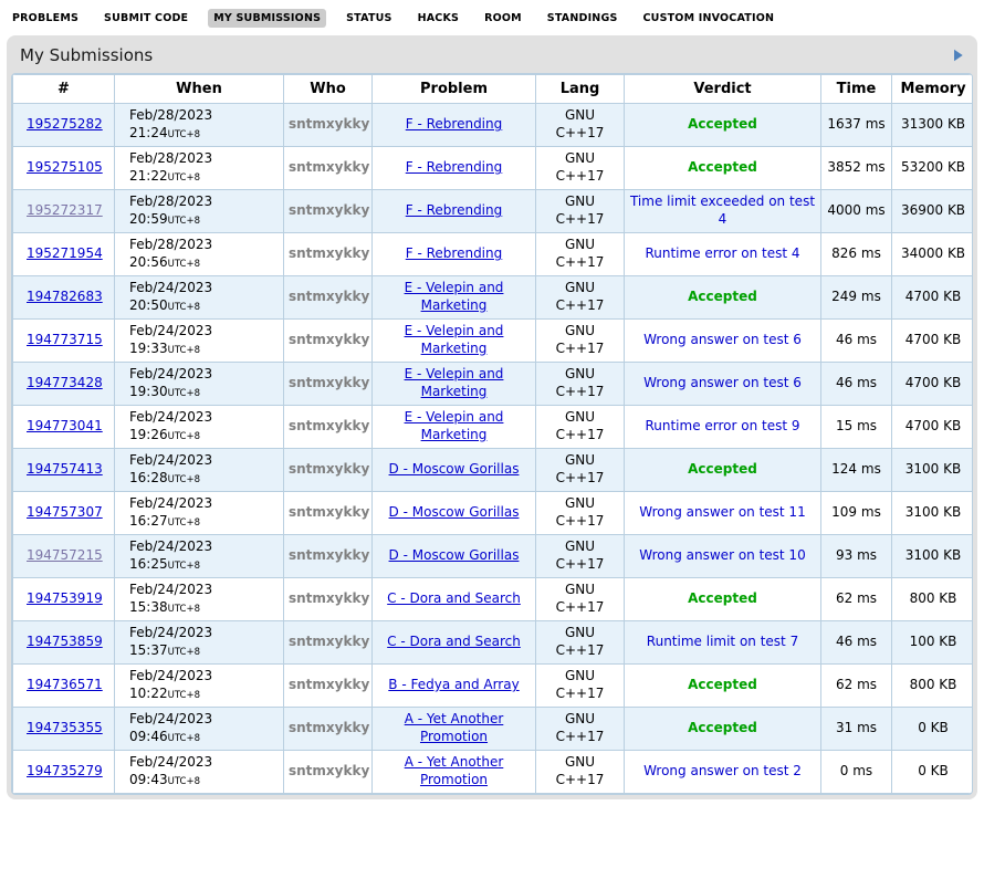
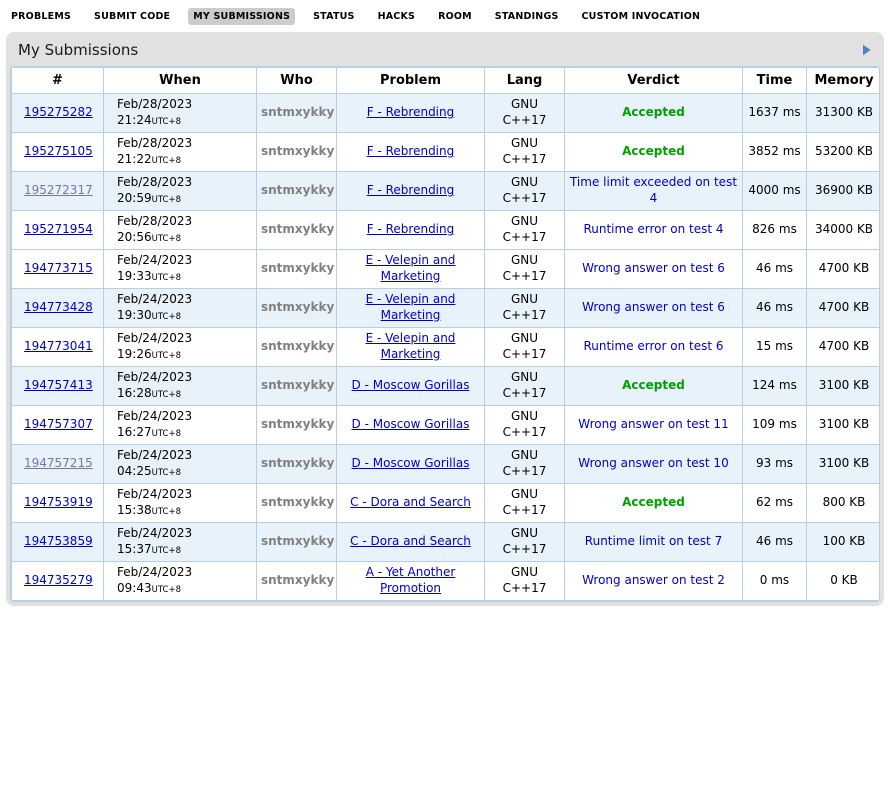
  PROBLEMS
  SUBMIT CODE
  MY SUBMISSIONS
  STATUS
  HACKS
  ROOM
  STANDINGS
  CUSTOM INVOCATION
  My Submissions
  #	When	Who	Problem	Lang	Verdict	Time	Memory
  195275282	Feb/28/202321:24UTC+8	sntmxykky	F - Rebrending	GNUC++17	Accepted	1637 ms	31300 KB
  195275105	Feb/28/202321:22UTC+8	sntmxykky	F - Rebrending	GNUC++17	Accepted	3852 ms	53200 KB
  195272317	Feb/28/202320:59UTC+8	sntmxykky	F - Rebrending	GNUC++17	Time limit exceeded on test 4	4000 ms	36900 KB
  195271954	Feb/28/202320:56UTC+8	sntmxykky	F - Rebrending	GNUC++17	Runtime error on test 4	826 ms	34000 KB
- 194782683	Feb/24/202320:50UTC+8	sntmxykky	E - Velepin and Marketing	GNUC++17	Accepted	249 ms	4700 KB
  194773715	Feb/24/202319:33UTC+8	sntmxykky	E - Velepin and Marketing	GNUC++17	Wrong answer on test 6	46 ms	4700 KB
  194773428	Feb/24/202319:30UTC+8	sntmxykky	E - Velepin and Marketing	GNUC++17	Wrong answer on test 6	46 ms	4700 KB
- 194773041	Feb/24/202319:26UTC+8	sntmxykky	E - Velepin and Marketing	GNUC++17	Runtime error on test 9	15 ms	4700 KB
+ 194773041	Feb/24/202319:26UTC+8	sntmxykky	E - Velepin and Marketing	GNUC++17	Runtime error on test 6	15 ms	4700 KB
  194757413	Feb/24/202316:28UTC+8	sntmxykky	D - Moscow Gorillas	GNUC++17	Accepted	124 ms	3100 KB
  194757307	Feb/24/202316:27UTC+8	sntmxykky	D - Moscow Gorillas	GNUC++17	Wrong answer on test 11	109 ms	3100 KB
- 194757215	Feb/24/202316:25UTC+8	sntmxykky	D - Moscow Gorillas	GNUC++17	Wrong answer on test 10	93 ms	3100 KB
+ 194757215	Feb/24/202304:25UTC+8	sntmxykky	D - Moscow Gorillas	GNUC++17	Wrong answer on test 10	93 ms	3100 KB
  194753919	Feb/24/202315:38UTC+8	sntmxykky	C - Dora and Search	GNUC++17	Accepted	62 ms	800 KB
  194753859	Feb/24/202315:37UTC+8	sntmxykky	C - Dora and Search	GNUC++17	Runtime limit on test 7	46 ms	100 KB
- 194736571	Feb/24/202310:22UTC+8	sntmxykky	B - Fedya and Array	GNUC++17	Accepted	62 ms	800 KB
- 194735355	Feb/24/202309:46UTC+8	sntmxykky	A - Yet Another Promotion	GNUC++17	Accepted	31 ms	0 KB
  194735279	Feb/24/202309:43UTC+8	sntmxykky	A - Yet Another Promotion	GNUC++17	Wrong answer on test 2	0 ms	0 KB
